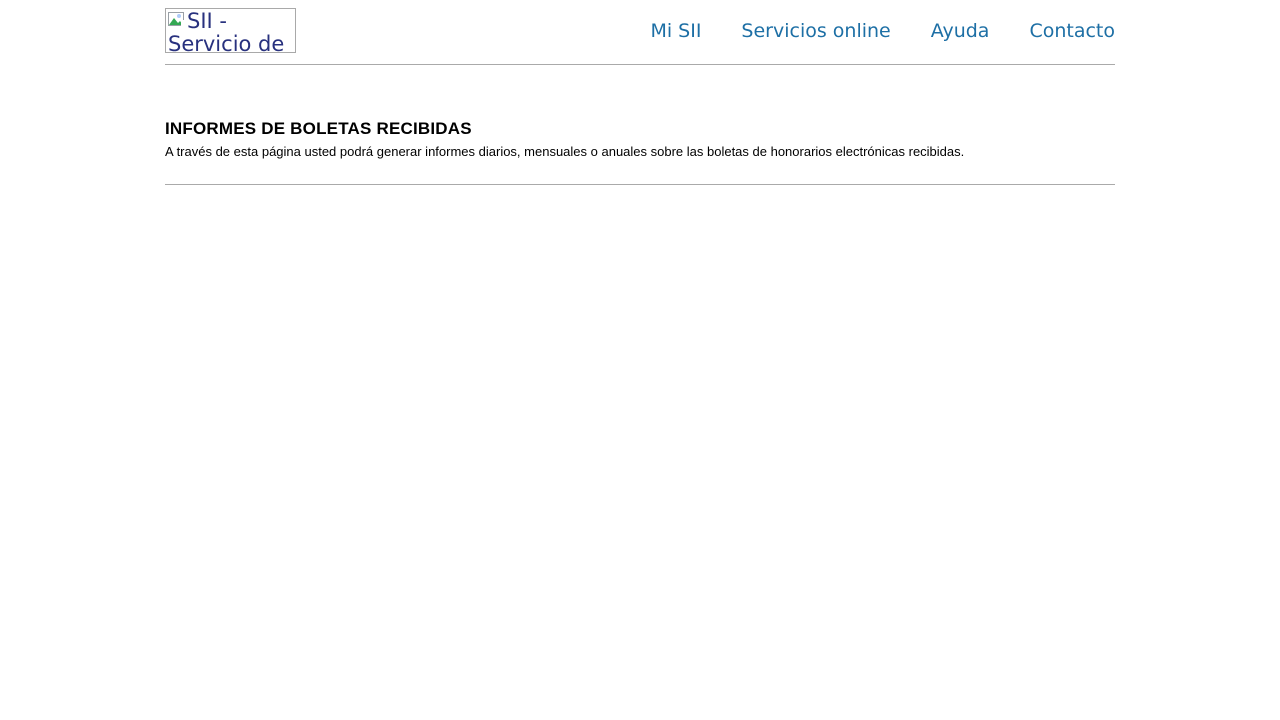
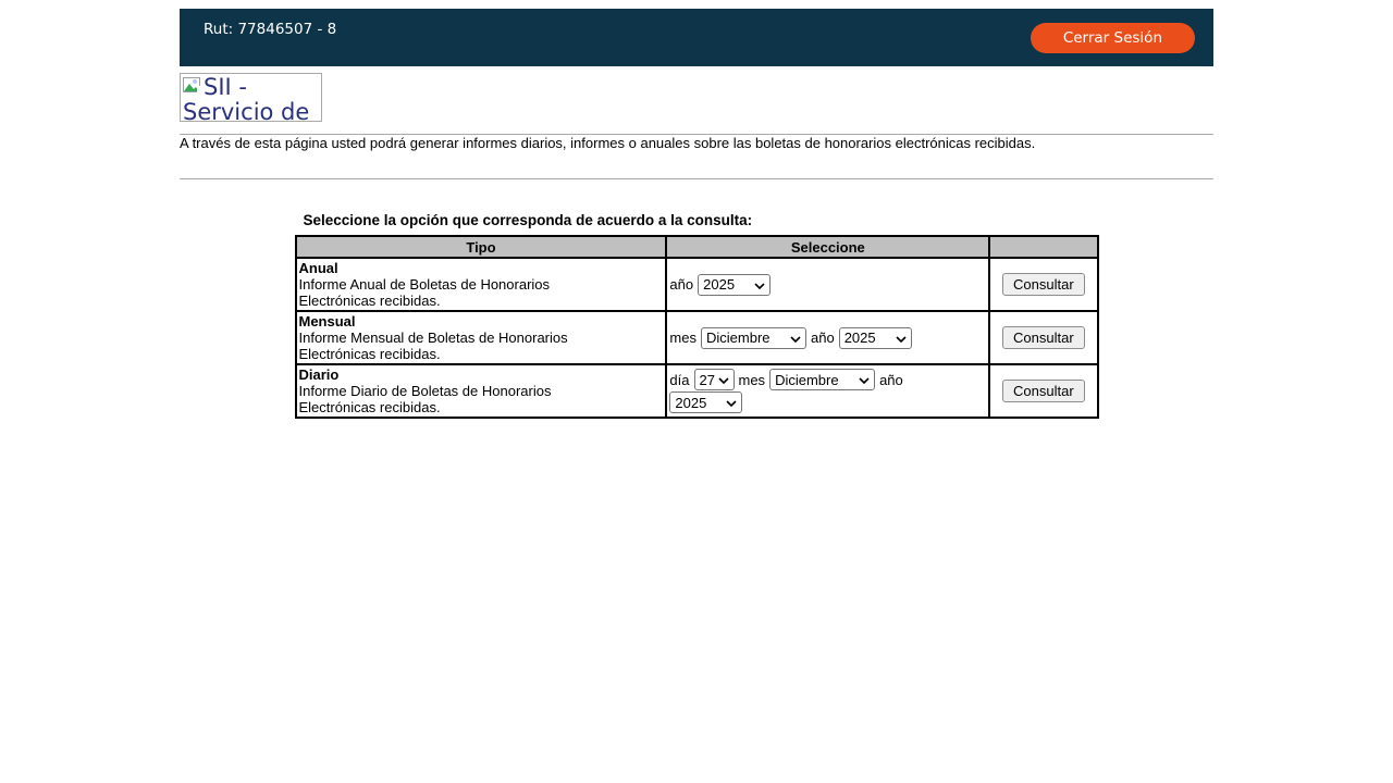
+ Rut: 77846507 - 8
+ Cerrar Sesión
  SII - Servicio de
- Mi SII
- Servicios online
- Ayuda
- Contacto
- INFORMES DE BOLETAS RECIBIDAS
- A través de esta página usted podrá generar informes diarios, mensuales o anuales sobre las boletas de honorarios electrónicas recibidas.
+ A través de esta página usted podrá generar informes diarios, informes o anuales sobre las boletas de honorarios electrónicas recibidas.
+ Seleccione la opción que corresponda de acuerdo a la consulta:
+ Tipo	Seleccione
+ Anual Informe Anual de Boletas de Honorarios Electrónicas recibidas.	año 2025	Consultar
+ Mensual Informe Mensual de Boletas de Honorarios Electrónicas recibidas.	mes Diciembre año 2025	Consultar
+ Diario Informe Diario de Boletas de Honorarios Electrónicas recibidas.	día 27 mes Diciembre año 2025	Consultar
